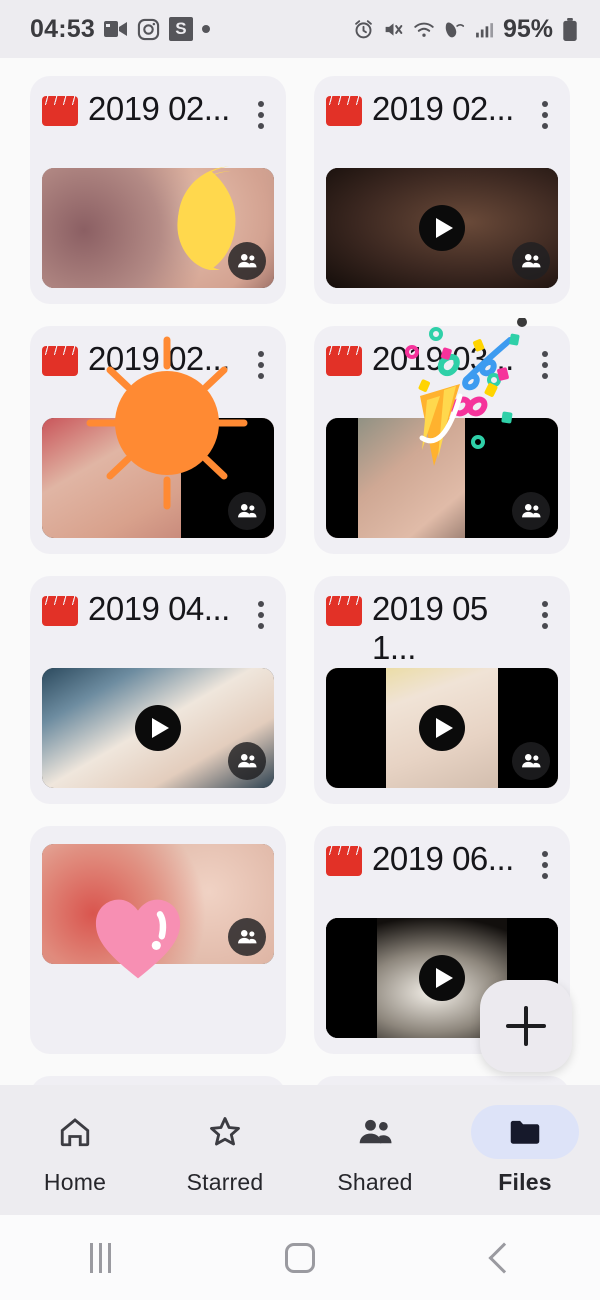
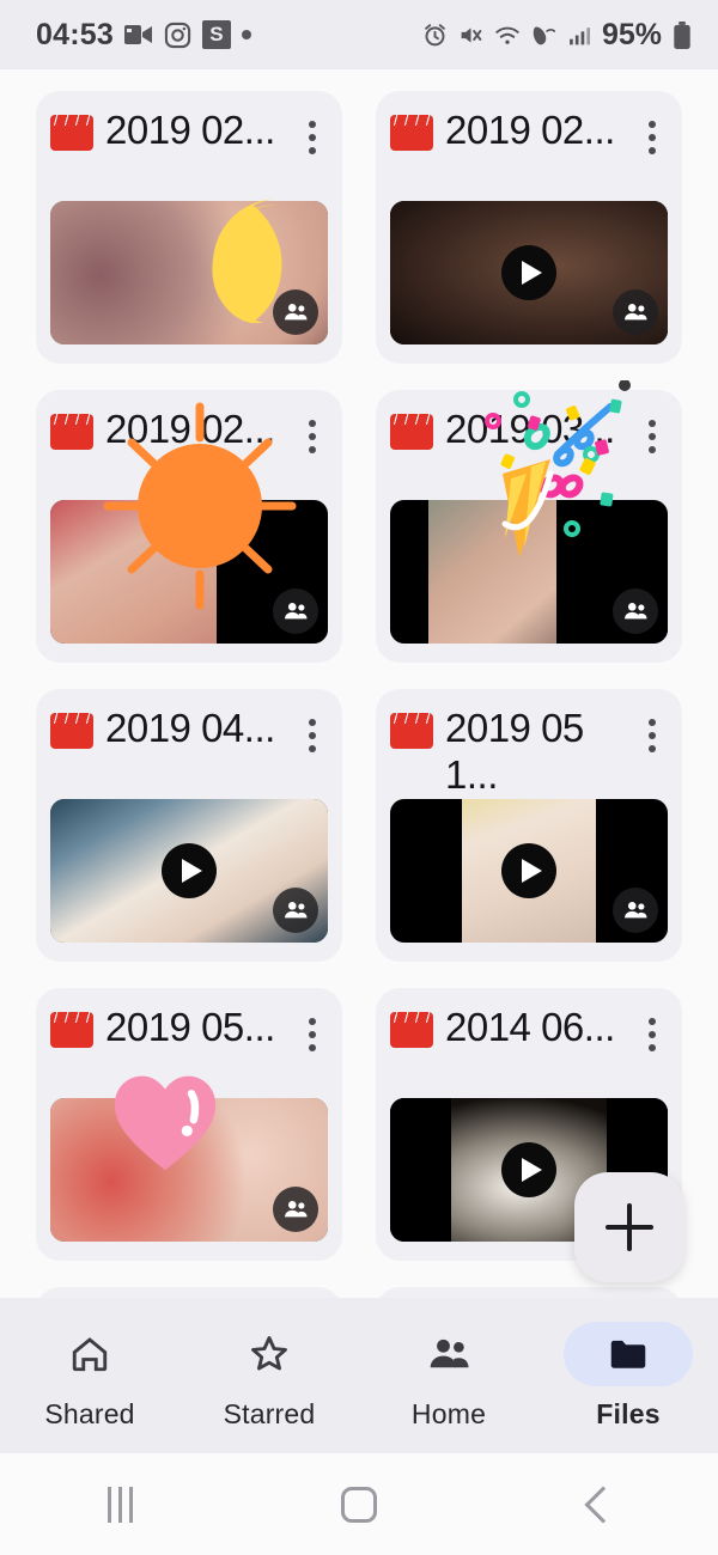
  04:53
  S
  95%
  2019 02...
  2019 02...
  2019 02...
  2019 03..
  2019 04...
  2019 051...
+ 2019 05...
- 2019 06...
+ 2014 06...
- Home
+ Shared
  Starred
- Shared
+ Home
  Files
